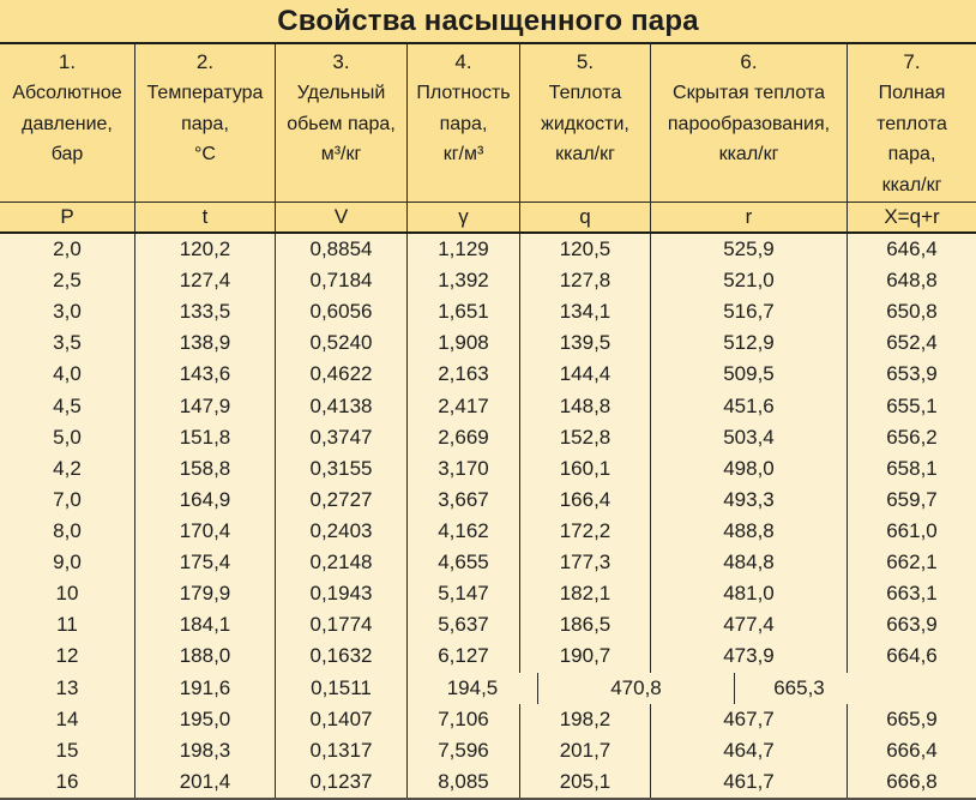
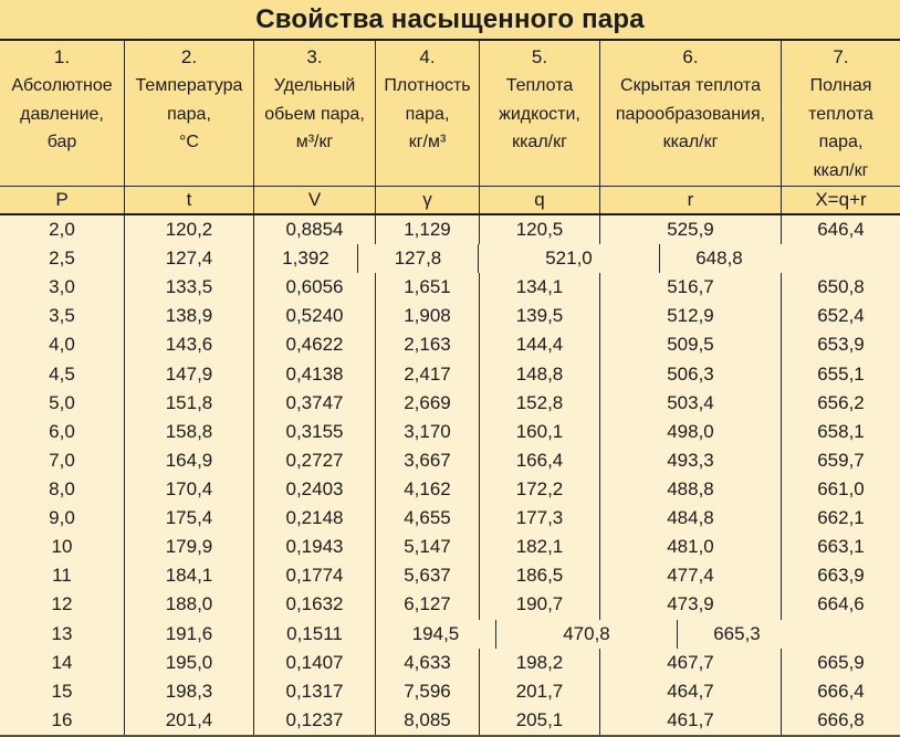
  Свойства насыщенного пара
  1.
  Абсолютное
  давление,
  бар
  2.
  Температура
  пара,
  °С
  3.
  Удельный
  обьем пара,
  м³/кг
  4.
  Плотность
  пара,
  кг/м³
  5.
  Теплота
  жидкости,
  ккал/кг
  6.
  Скрытая теплота
  парообразования,
  ккал/кг
  7.
  Полная
  теплота
  пара,
  ккал/кг
  P
  t
  V
  γ
  q
  r
  X=q+r
  2,0
  120,2
  0,8854
  1,129
  120,5
  525,9
  646,4
  2,5
  127,4
- 0,7184
  1,392
  127,8
  521,0
  648,8
  3,0
  133,5
  0,6056
  1,651
  134,1
  516,7
  650,8
  3,5
  138,9
  0,5240
  1,908
  139,5
  512,9
  652,4
  4,0
  143,6
  0,4622
  2,163
  144,4
  509,5
  653,9
  4,5
  147,9
  0,4138
  2,417
  148,8
- 451,6
+ 506,3
  655,1
  5,0
  151,8
  0,3747
  2,669
  152,8
  503,4
  656,2
- 4,2
+ 6,0
  158,8
  0,3155
  3,170
  160,1
  498,0
  658,1
  7,0
  164,9
  0,2727
  3,667
  166,4
  493,3
  659,7
  8,0
  170,4
  0,2403
  4,162
  172,2
  488,8
  661,0
  9,0
  175,4
  0,2148
  4,655
  177,3
  484,8
  662,1
  10
  179,9
  0,1943
  5,147
  182,1
  481,0
  663,1
  11
  184,1
  0,1774
  5,637
  186,5
  477,4
  663,9
  12
  188,0
  0,1632
  6,127
  190,7
  473,9
  664,6
  13
  191,6
  0,1511
  194,5
  470,8
  665,3
  14
  195,0
  0,1407
- 7,106
+ 4,633
  198,2
  467,7
  665,9
  15
  198,3
  0,1317
  7,596
  201,7
  464,7
  666,4
  16
  201,4
  0,1237
  8,085
  205,1
  461,7
  666,8
